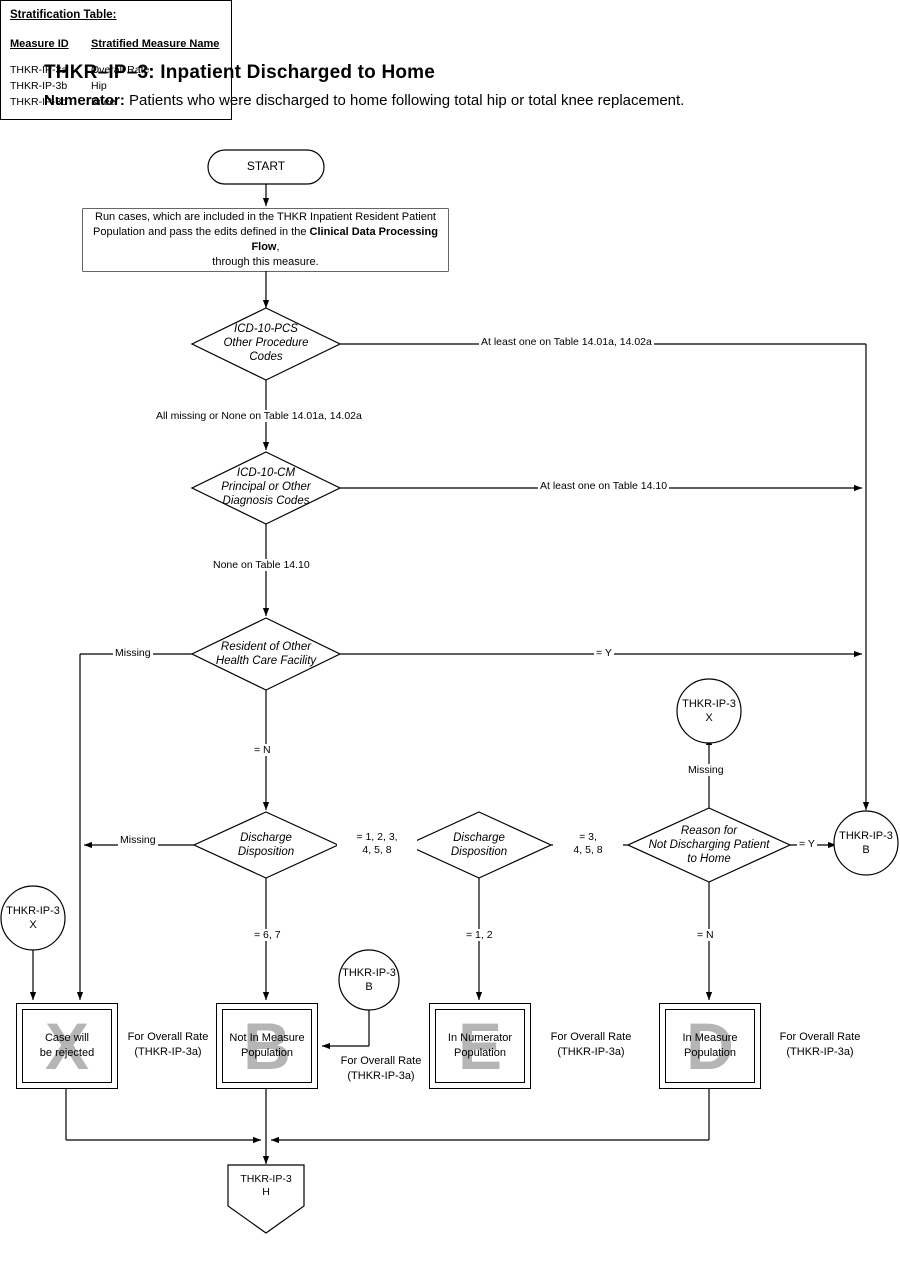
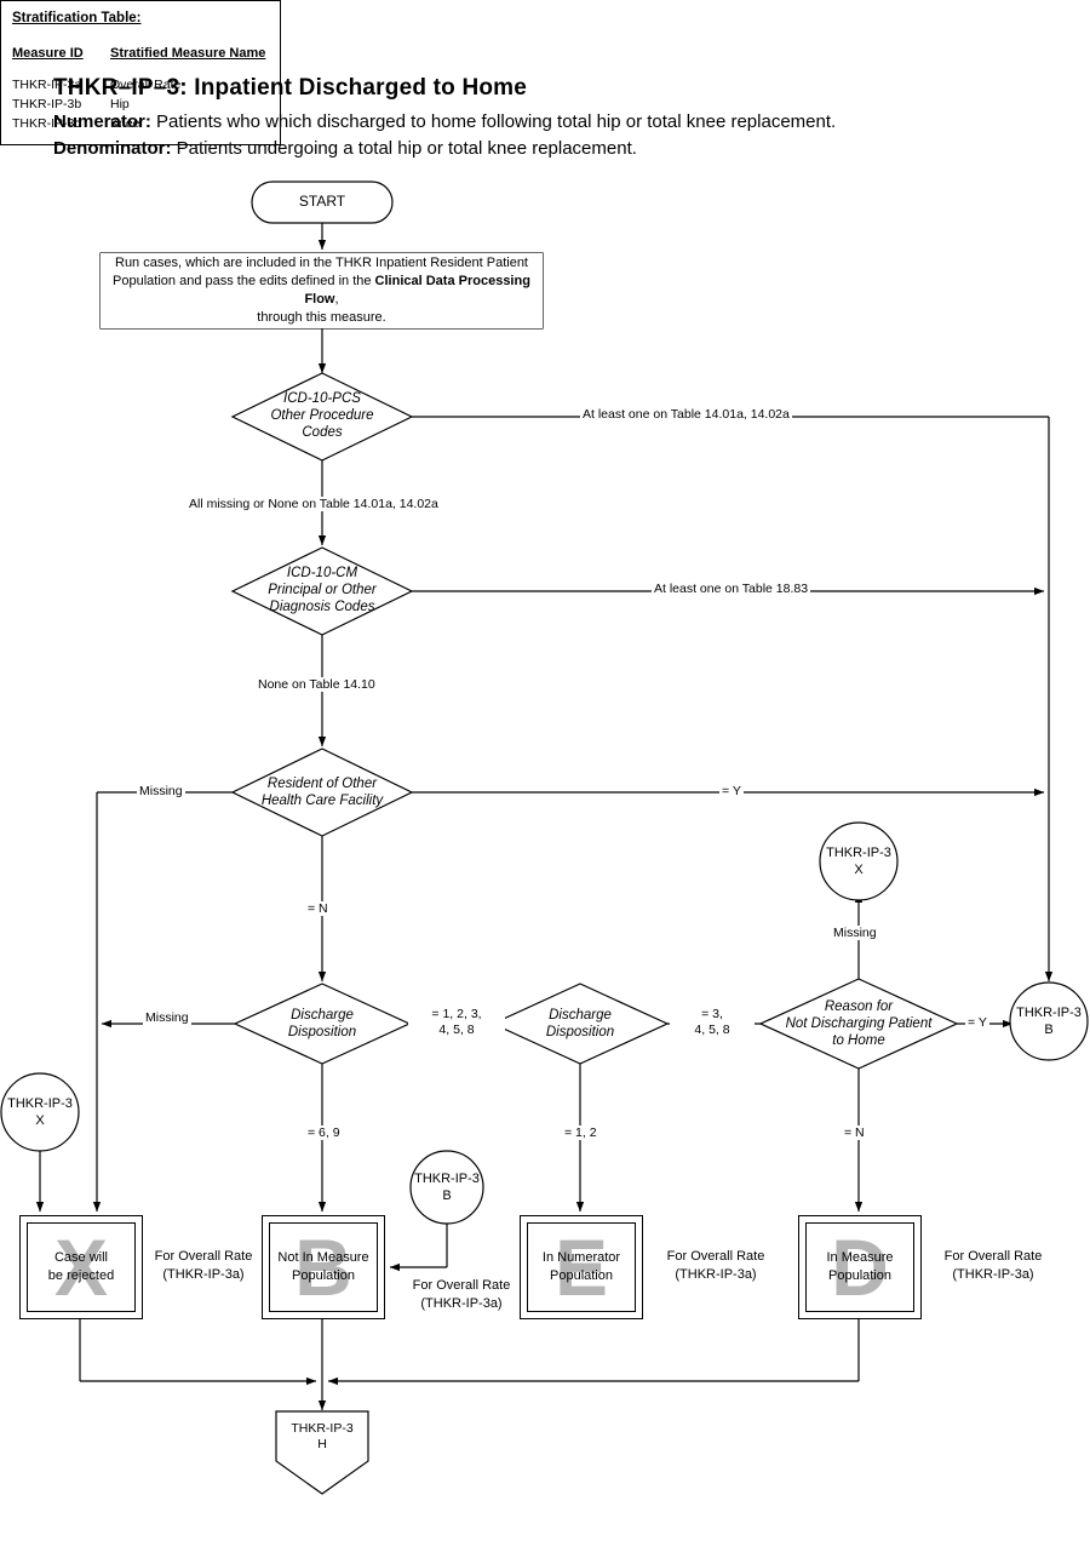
  THKR–IP–3: Inpatient Discharged to Home
- Numerator: Patients who were discharged to home following total hip or total knee replacement.
+ Numerator: Patients who which discharged to home following total hip or total knee replacement.
+ Denominator: Patients undergoing a total hip or total knee replacement.
  Stratification Table:
  Measure ID
  Stratified Measure Name
  THKR-IP-3a
  Overall Rate
  THKR-IP-3b
  Hip
  THKR-IP-3c
  Knee
  START
  Run cases, which are included in the THKR Inpatient Resident Patient
  Population and pass the edits defined in the Clinical Data Processing Flow,
  through this measure.
  ICD-10-PCS
  Other Procedure
  Codes
  ICD-10-CM
  Principal or Other
  Diagnosis Codes
  Resident of Other
  Health Care Facility
  Discharge
  Disposition
  Discharge
  Disposition
  Reason for
  Not Discharging Patient
  to Home
  THKR-IP-3
  X
  THKR-IP-3
  B
  THKR-IP-3
  X
  THKR-IP-3
  B
  At least one on Table 14.01a, 14.02a
  All missing or None on Table 14.01a, 14.02a
- At least one on Table 14.10
+ At least one on Table 18.83
  None on Table 14.10
  Missing
  = Y
  = N
  Missing
  = 1, 2, 3,
  4, 5, 8
- = 6, 7
+ = 6, 9
  = 3,
  4, 5, 8
  = 1, 2
  Missing
  = Y
  = N
  X
  Case will
  be rejected
  B
  Not In Measure
  Population
  E
  In Numerator
  Population
  D
  In Measure
  Population
  For Overall Rate
  (THKR-IP-3a)
  For Overall Rate
  (THKR-IP-3a)
  For Overall Rate
  (THKR-IP-3a)
  For Overall Rate
  (THKR-IP-3a)
  THKR-IP-3
  H
